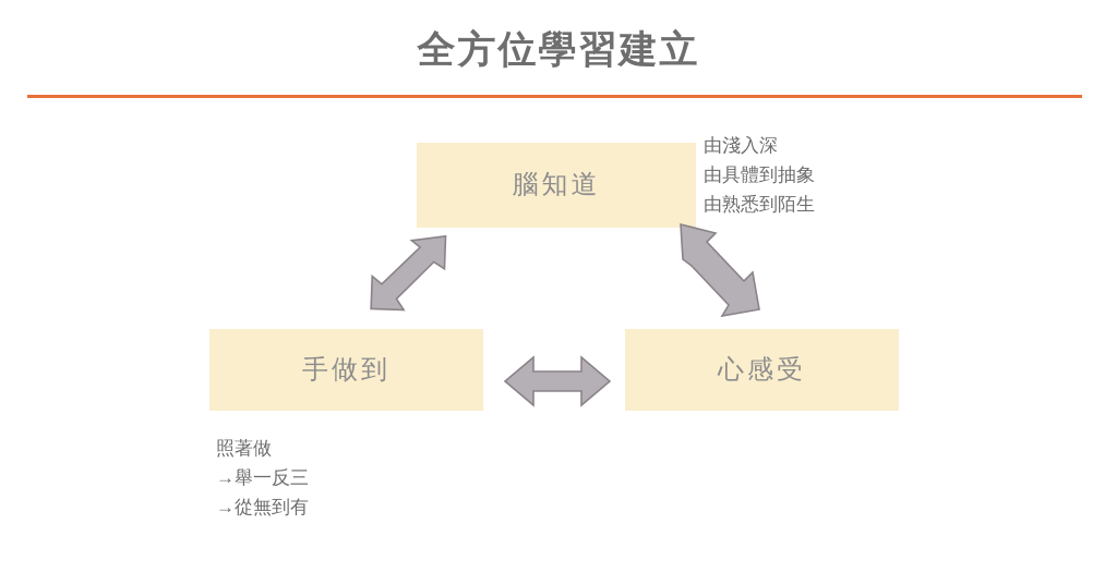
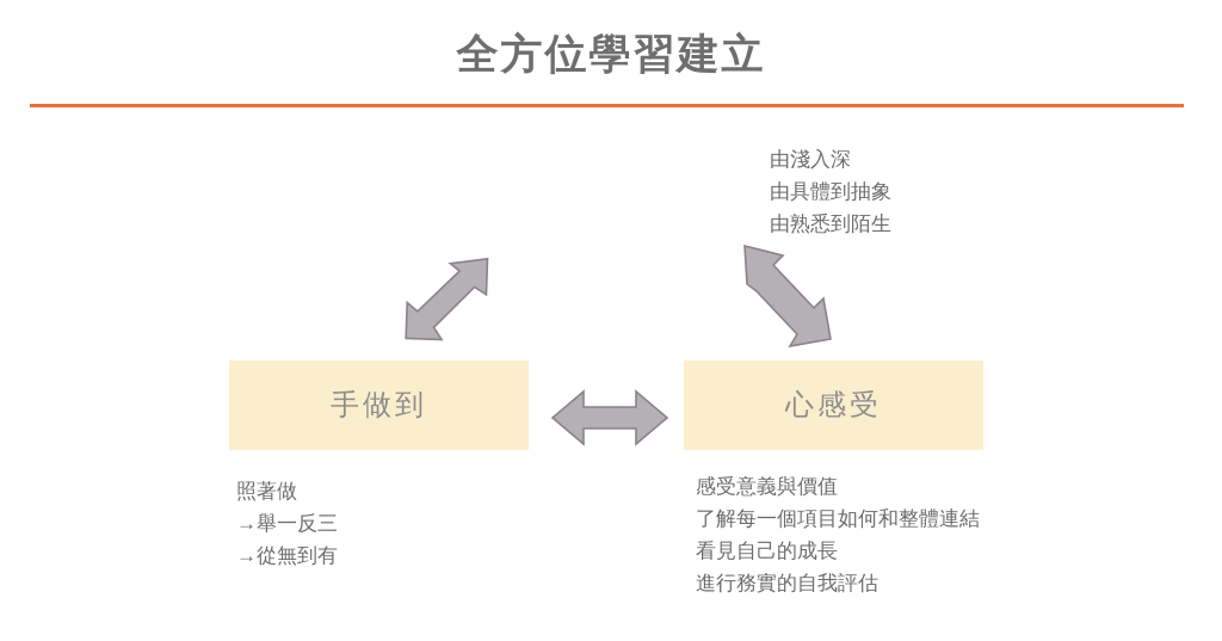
  全方位學習建立
- 腦知道
  手做到
  心感受
  由淺入深
  由具體到抽象
  由熟悉到陌生
  照著做
  →舉一反三
  →從無到有
+ 感受意義與價值
+ 了解每一個項目如何和整體連結
+ 看見自己的成長
+ 進行務實的自我評估
